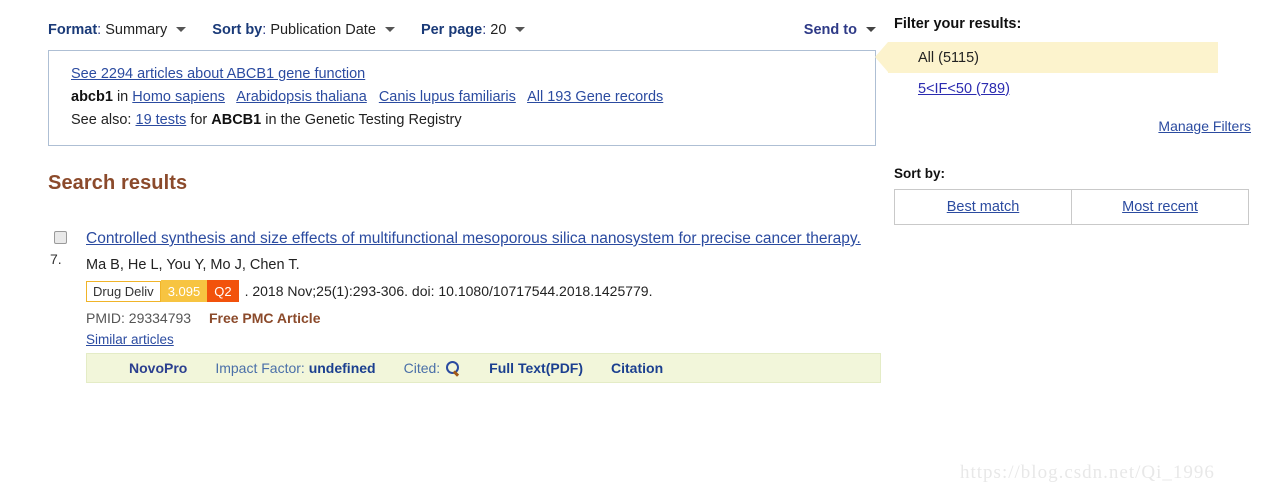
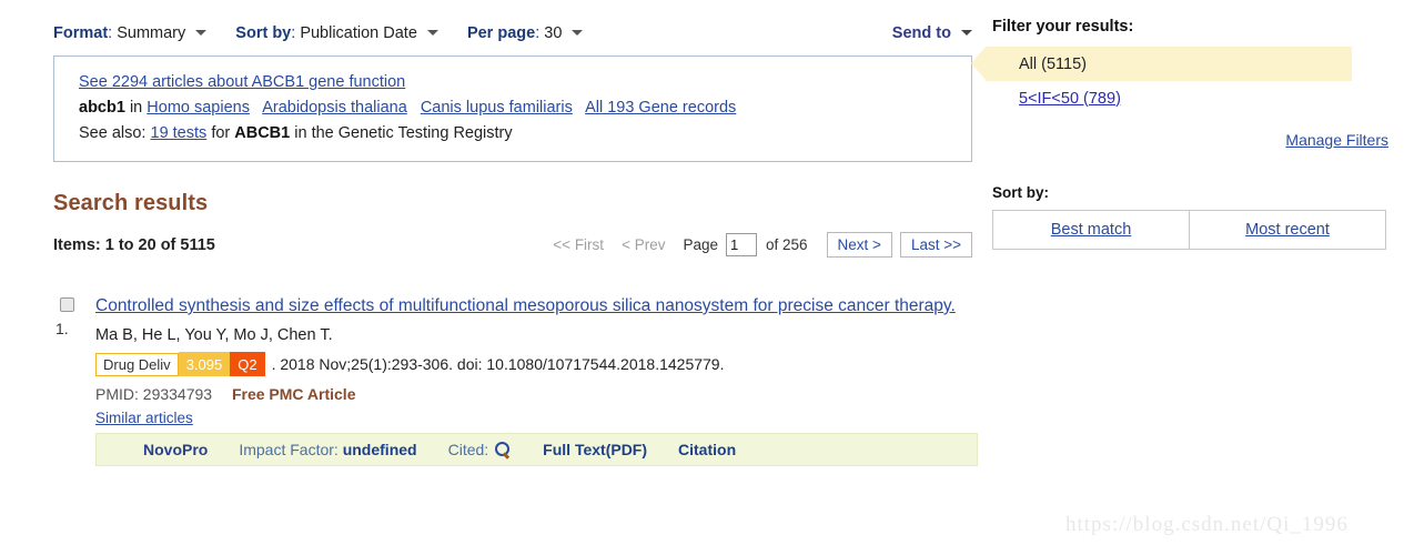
  Format: Summary
  Sort by: Publication Date
- Per page: 20
+ Per page: 30
  Send to
  See 2294 articles about ABCB1 gene function
  abcb1 in Homo sapiens Arabidopsis thaliana Canis lupus familiaris All 193 Gene records
  See also: 19 tests for ABCB1 in the Genetic Testing Registry
  Search results
+ Items: 1 to 20 of 5115
+ << First
+ < Prev
+ Page
+ 1
+ of 256
+ Next >
+ Last >>
- 7.
+ 1.
  Controlled synthesis and size effects of multifunctional mesoporous silica nanosystem for precise cancer therapy.
  Ma B, He L, You Y, Mo J, Chen T.
  Drug Deliv
  3.095
  Q2
  . 2018 Nov;25(1):293-306. doi: 10.1080/10717544.2018.1425779.
  PMID: 29334793 Free PMC Article
  Similar articles
  NovoPro
  Impact Factor: undefined
  Cited:
  Full Text(PDF)
  Citation
  Filter your results:
  All (5115)
  5<IF<50 (789)
  Manage Filters
  Sort by:
  Best match
  Most recent
